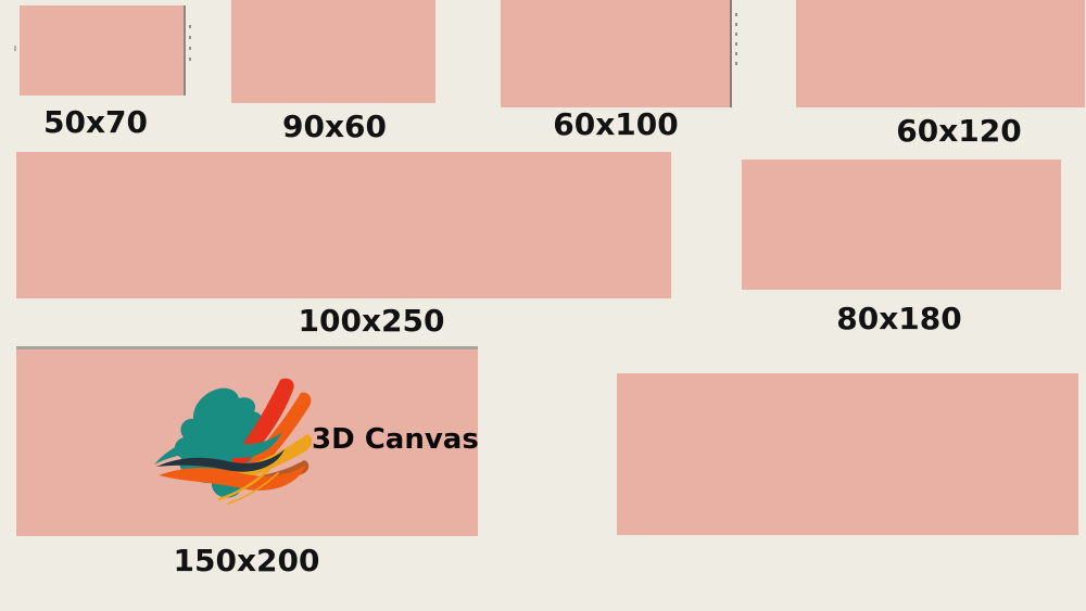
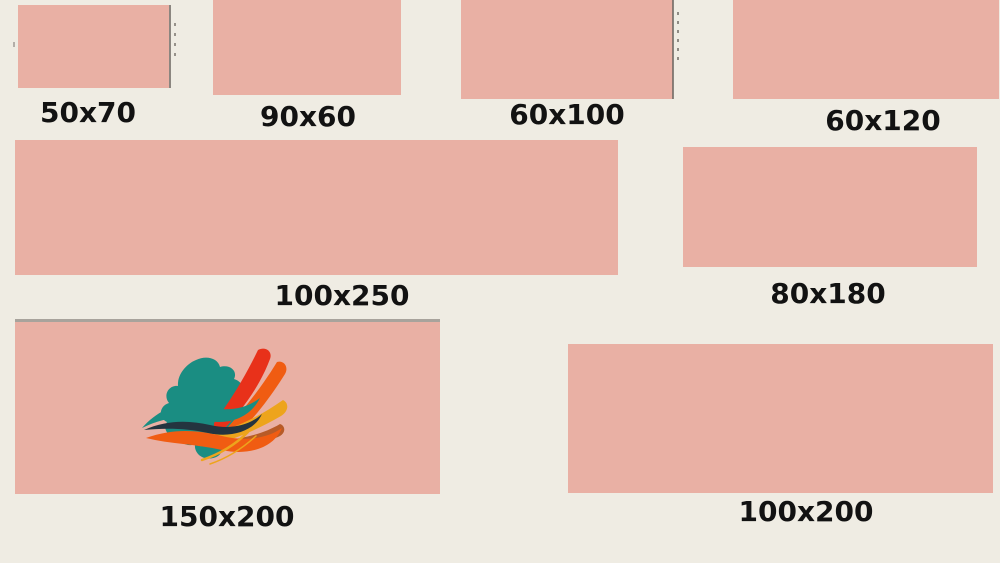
  50x70
  90x60
  60x100
  60x120
  100x250
  80x180
- 3D Canvas
  150x200
+ 100x200
